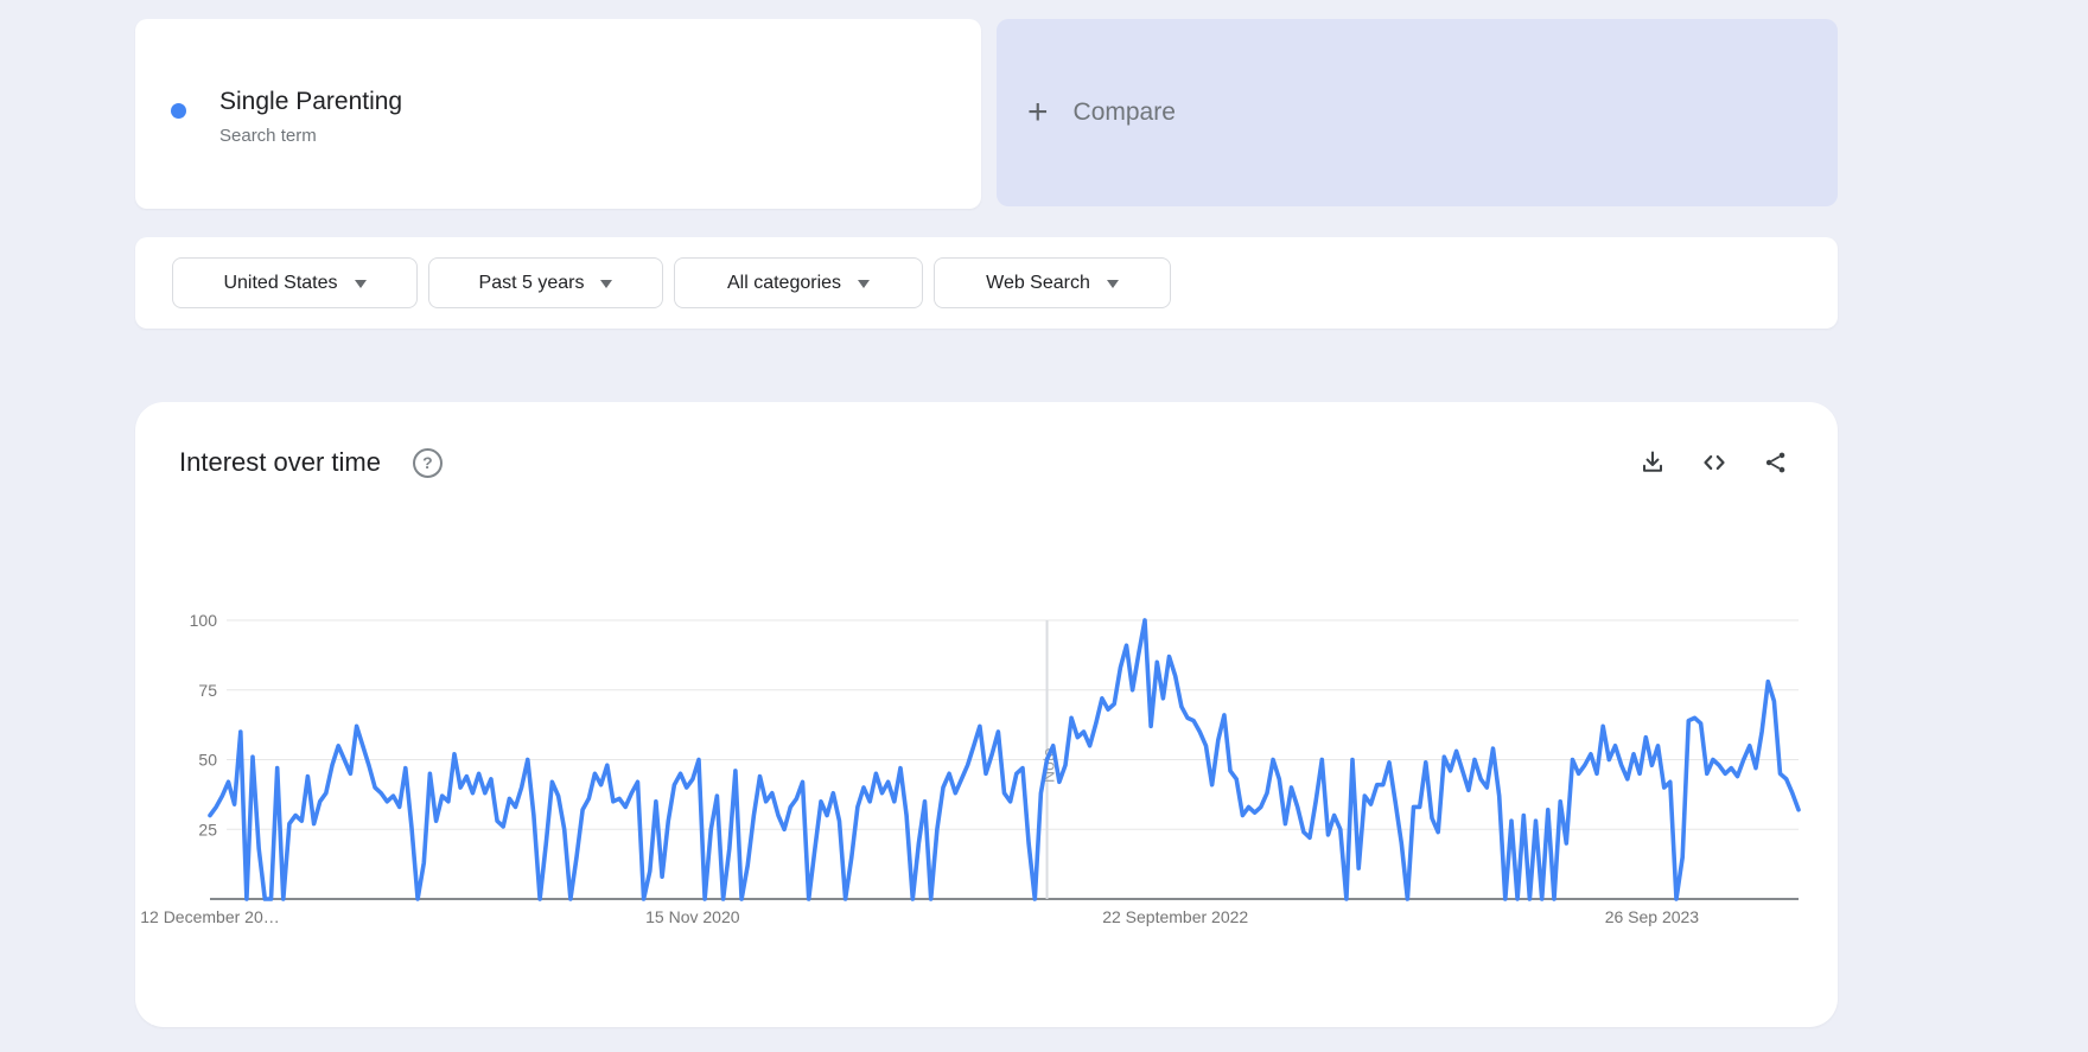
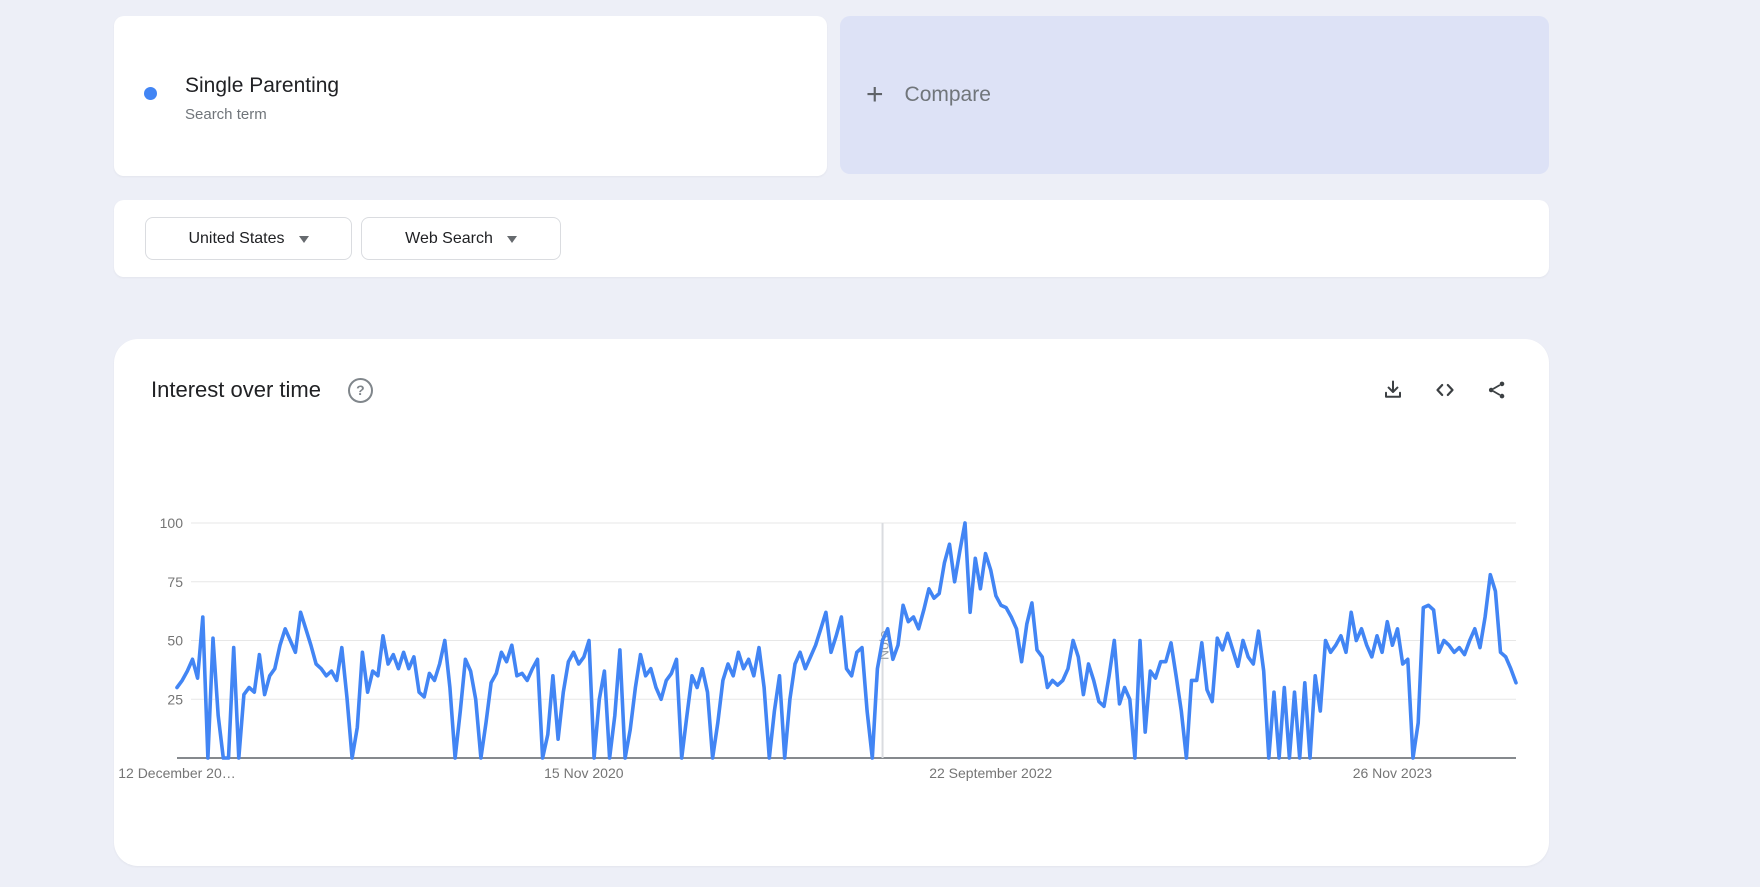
  Single Parenting
  Search term
  +
  Compare
  United States
- Past 5 years
- All categories
  Web Search
  Interest over time
  ?
  25
  50
  75
  100
  12 December 20…
  15 Nov 2020
  22 September 2022
- 26 Sep 2023
+ 26 Nov 2023
